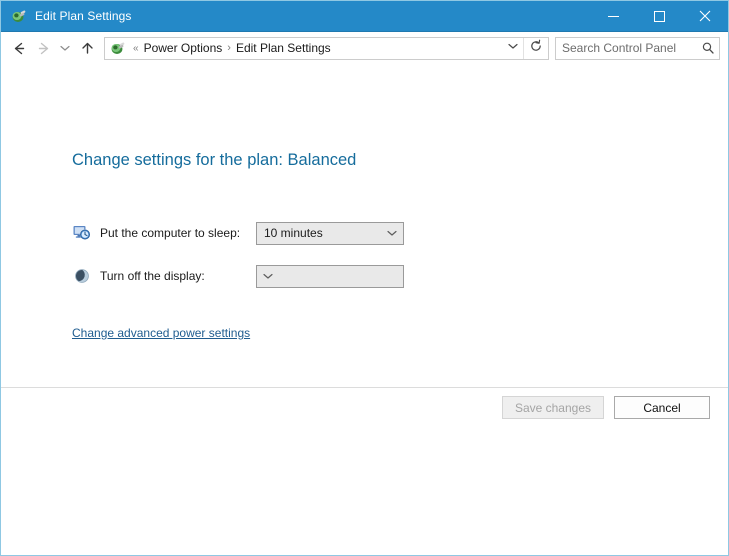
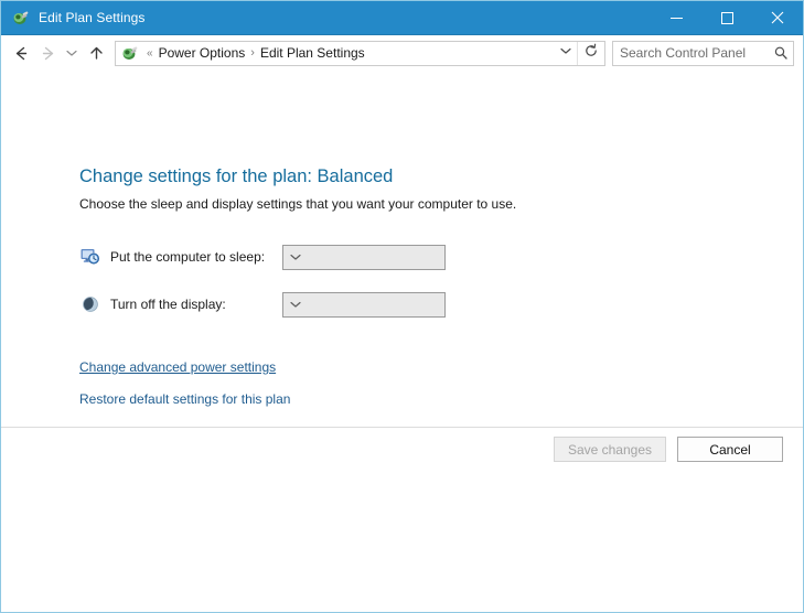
  Edit Plan Settings
  «
  Power Options
  ›
  Edit Plan Settings
  Search Control Panel
  Change settings for the plan: Balanced
+ Choose the sleep and display settings that you want your computer to use.
  Put the computer to sleep:
- 10 minutes
  Turn off the display:
  Change advanced power settings
+ Restore default settings for this plan
  Save changes
  Cancel
